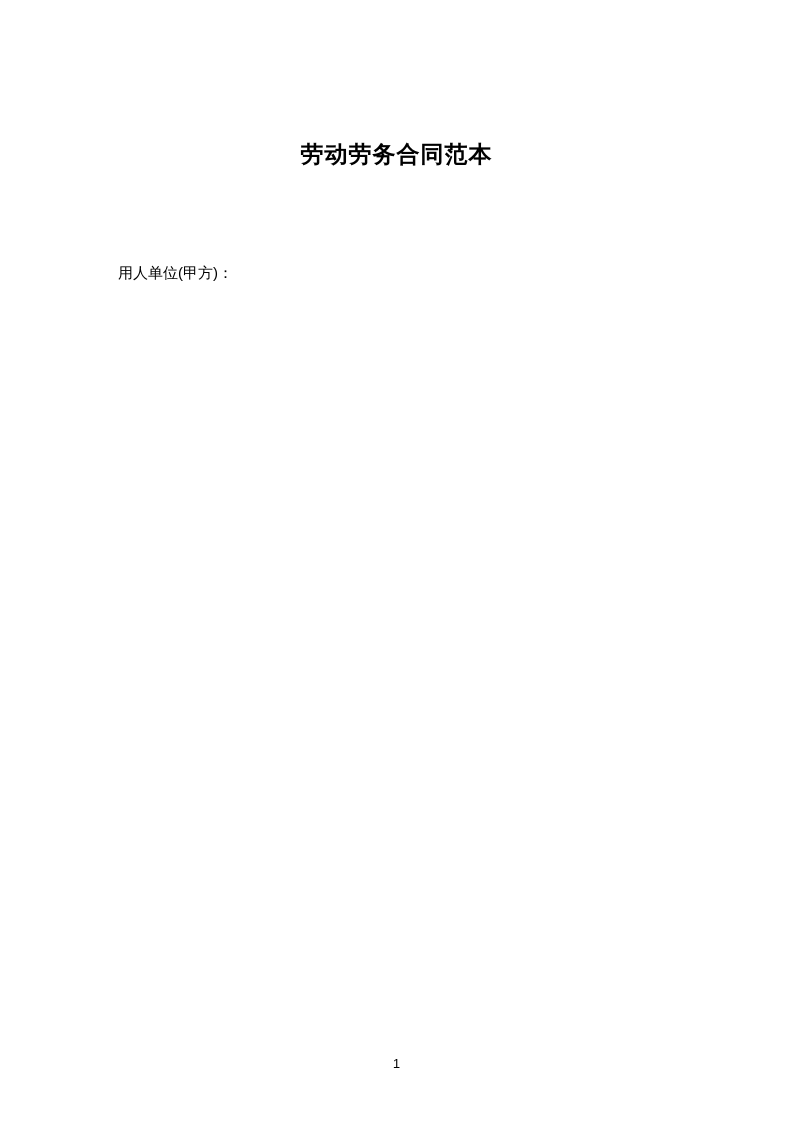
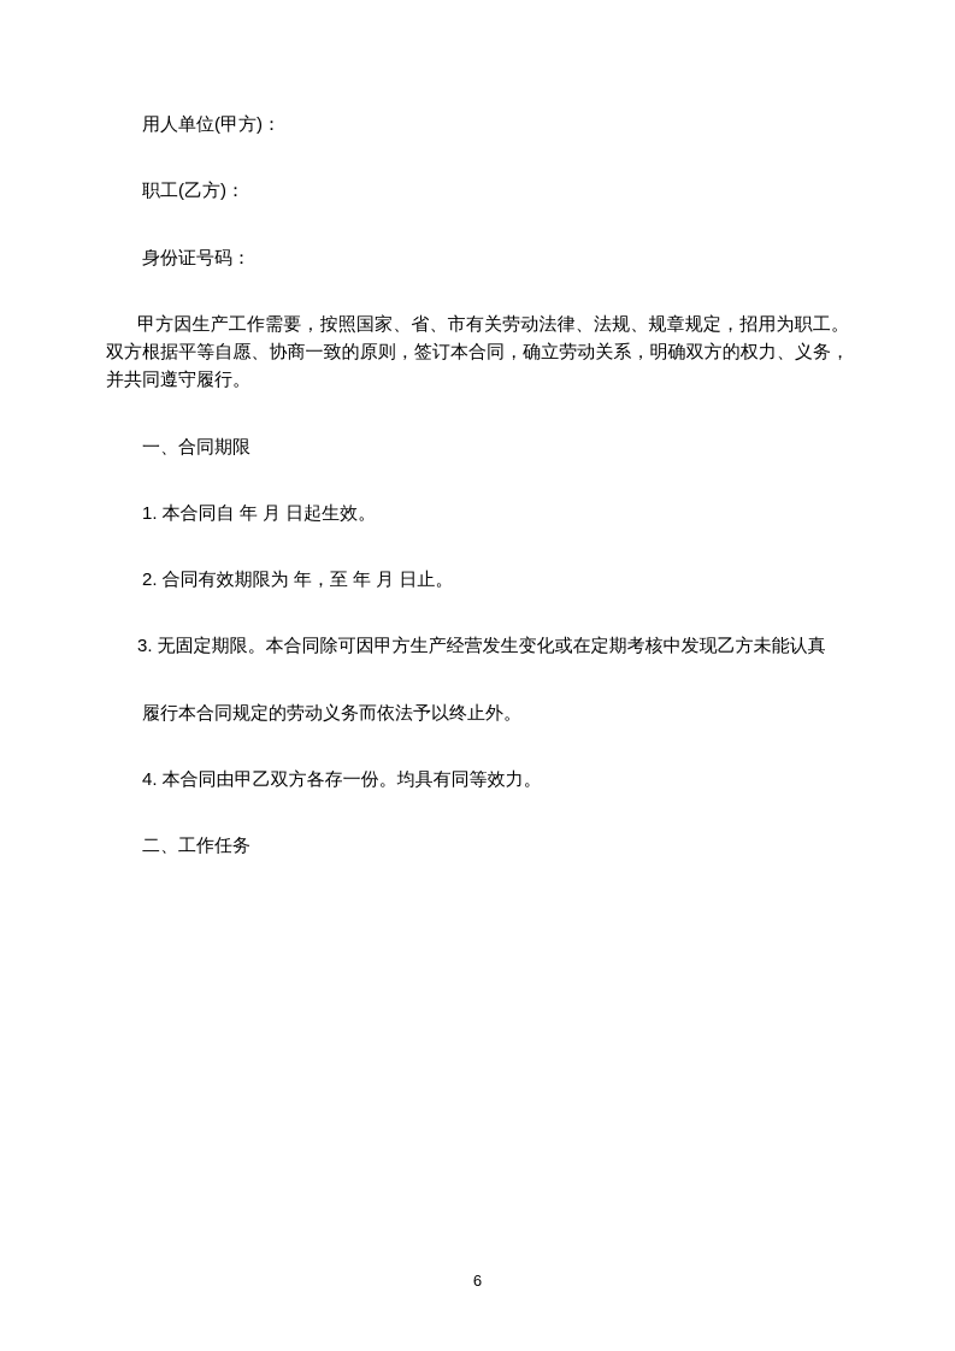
- 劳动劳务合同范本
  用人单位(甲方)：
+ 职工(乙方)：
+ 身份证号码：
+ 甲方因生产工作需要，按照国家、省、市有关劳动法律、法规、规章规定，招用为职工。双方根据平等自愿、协商一致的原则，签订本合同，确立劳动关系，明确双方的权力、义务，并共同遵守履行。
+ 一、合同期限
+ 1. 本合同自 年 月 日起生效。
+ 2. 合同有效期限为 年，至 年 月 日止。
+ 3. 无固定期限。本合同除可因甲方生产经营发生变化或在定期考核中发现乙方未能认真
+ 履行本合同规定的劳动义务而依法予以终止外。
+ 4. 本合同由甲乙双方各存一份。均具有同等效力。
+ 二、工作任务
- 1
+ 6
